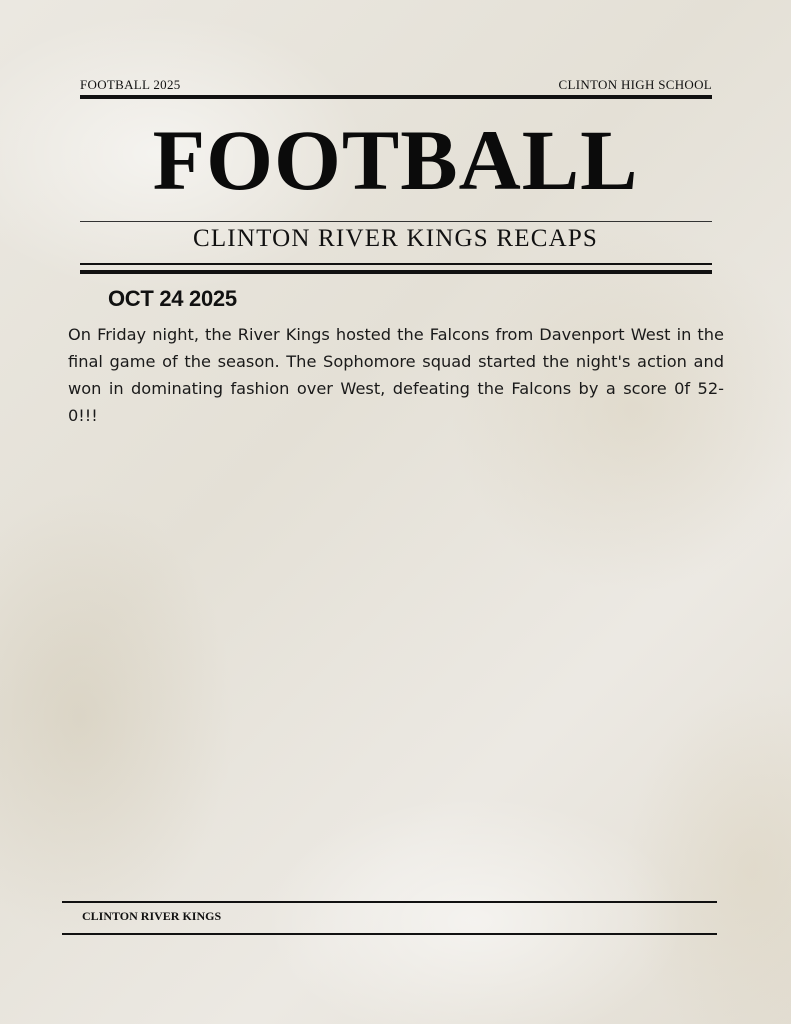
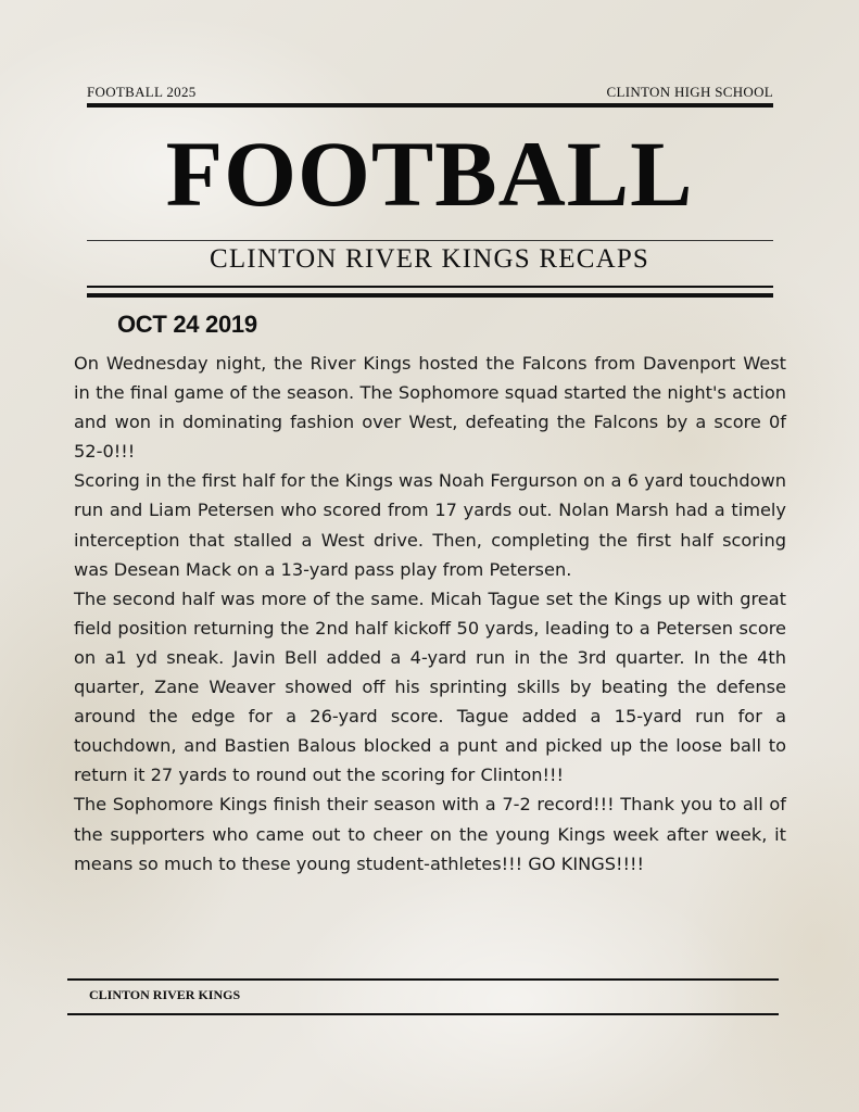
  FOOTBALL 2025
  CLINTON HIGH SCHOOL
  FOOTBALL
  CLINTON RIVER KINGS RECAPS
- OCT 24 2025
+ OCT 24 2019
- On Friday night, the River Kings hosted the Falcons from Davenport West in the final game of the season. The Sophomore squad started the night's action and won in dominating fashion over West, defeating the Falcons by a score 0f 52-0!!!
+ On Wednesday night, the River Kings hosted the Falcons from Davenport West in the final game of the season. The Sophomore squad started the night's action and won in dominating fashion over West, defeating the Falcons by a score 0f 52-0!!!
+ Scoring in the first half for the Kings was Noah Fergurson on a 6 yard touchdown run and Liam Petersen who scored from 17 yards out. Nolan Marsh had a timely interception that stalled a West drive. Then, completing the first half scoring was Desean Mack on a 13-yard pass play from Petersen.
+ The second half was more of the same. Micah Tague set the Kings up with great field position returning the 2nd half kickoff 50 yards, leading to a Petersen score on a1 yd sneak. Javin Bell added a 4-yard run in the 3rd quarter. In the 4th quarter, Zane Weaver showed off his sprinting skills by beating the defense around the edge for a 26-yard score. Tague added a 15-yard run for a touchdown, and Bastien Balous blocked a punt and picked up the loose ball to return it 27 yards to round out the scoring for Clinton!!!
+ The Sophomore Kings finish their season with a 7-2 record!!! Thank you to all of the supporters who came out to cheer on the young Kings week after week, it means so much to these young student-athletes!!! GO KINGS!!!!
  CLINTON RIVER KINGS
